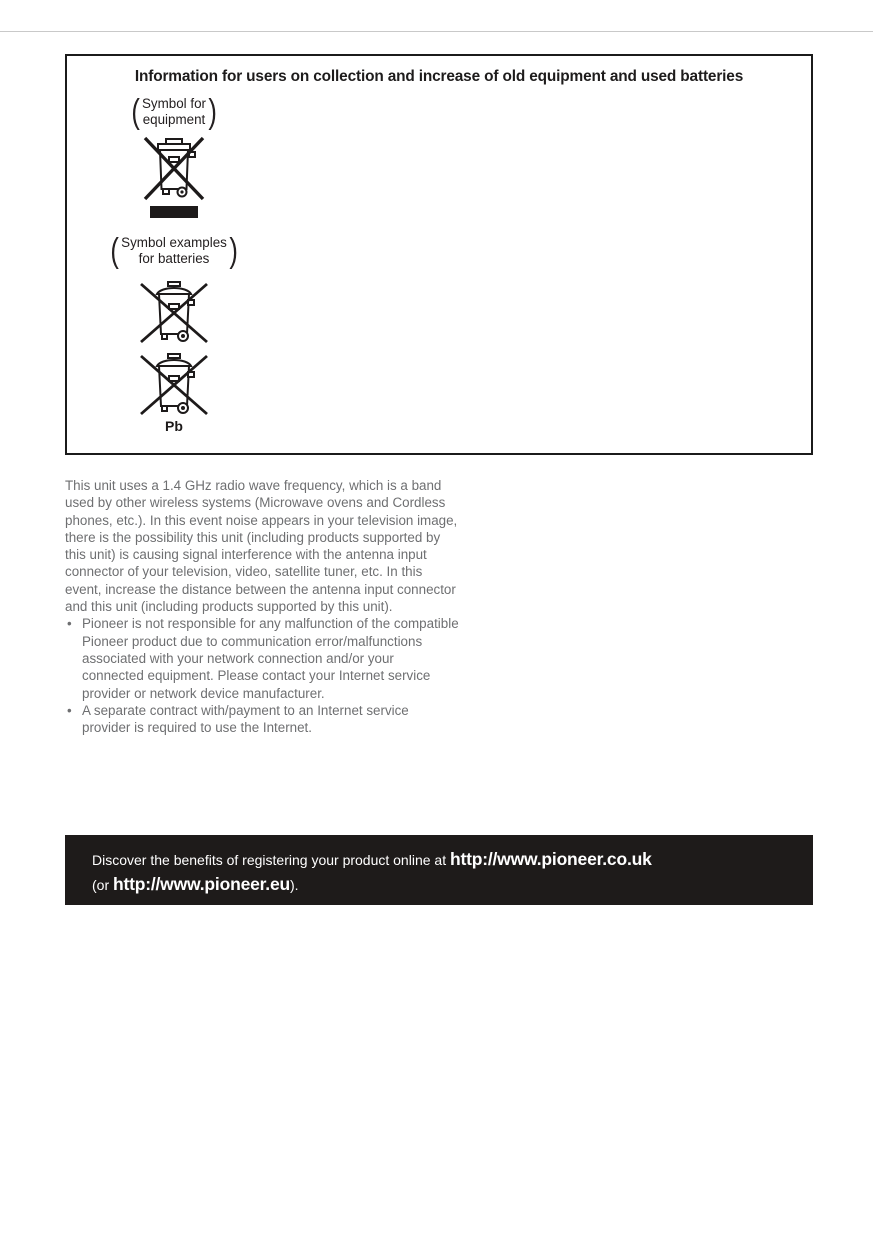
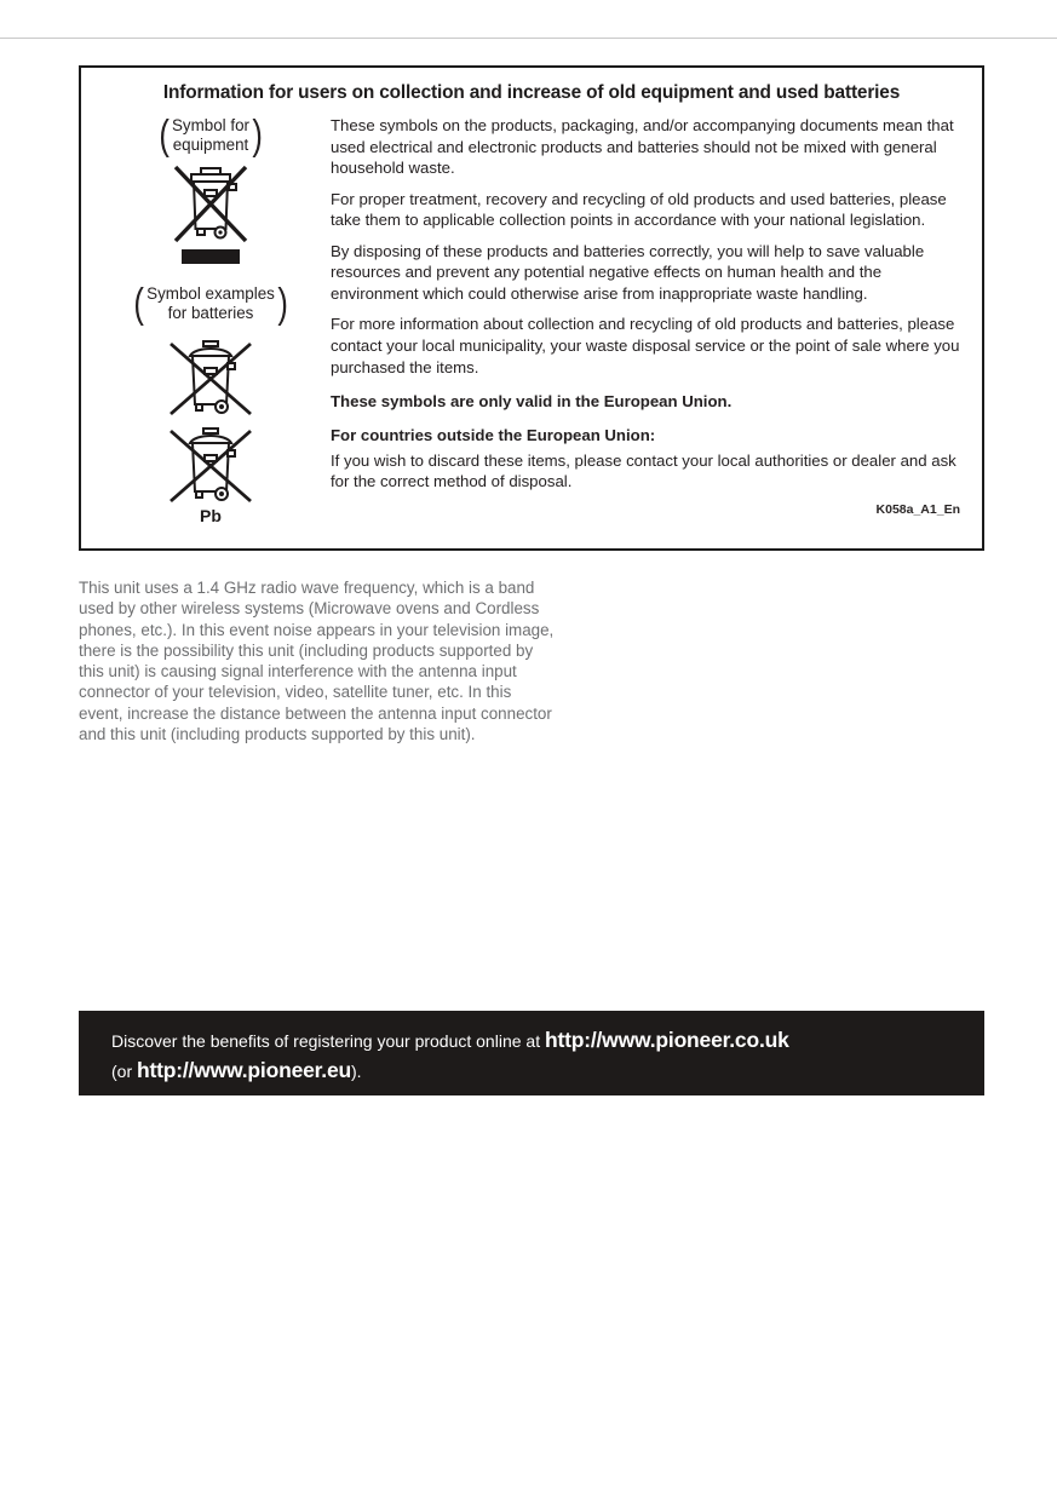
  Information for users on collection and increase of old equipment and used batteries
  (
  Symbol for
  equipment
  )
  (
  Symbol examples
  for batteries
  )
  Pb
+ These symbols on the products, packaging, and/or accompanying documents mean that used electrical and electronic products and batteries should not be mixed with general household waste.
+ For proper treatment, recovery and recycling of old products and used batteries, please take them to applicable collection points in accordance with your national legislation.
+ By disposing of these products and batteries correctly, you will help to save valuable resources and prevent any potential negative effects on human health and the environment which could otherwise arise from inappropriate waste handling.
+ For more information about collection and recycling of old products and batteries, please contact your local municipality, your waste disposal service or the point of sale where you purchased the items.
+ These symbols are only valid in the European Union.
+ For countries outside the European Union:
+ If you wish to discard these items, please contact your local authorities or dealer and ask for the correct method of disposal.
+ K058a_A1_En
  This unit uses a 1.4 GHz radio wave frequency, which is a band used by other wireless systems (Microwave ovens and Cordless phones, etc.). In this event noise appears in your television image, there is the possibility this unit (including products supported by this unit) is causing signal interference with the antenna input connector of your television, video, satellite tuner, etc. In this event, increase the distance between the antenna input connector and this unit (including products supported by this unit).
- Pioneer is not responsible for any malfunction of the compatible Pioneer product due to communication error/malfunctions associated with your network connection and/or your connected equipment. Please contact your Internet service provider or network device manufacturer.
- A separate contract with/payment to an Internet service provider is required to use the Internet.
  Discover the benefits of registering your product online at http://www.pioneer.co.uk
  (or http://www.pioneer.eu).
